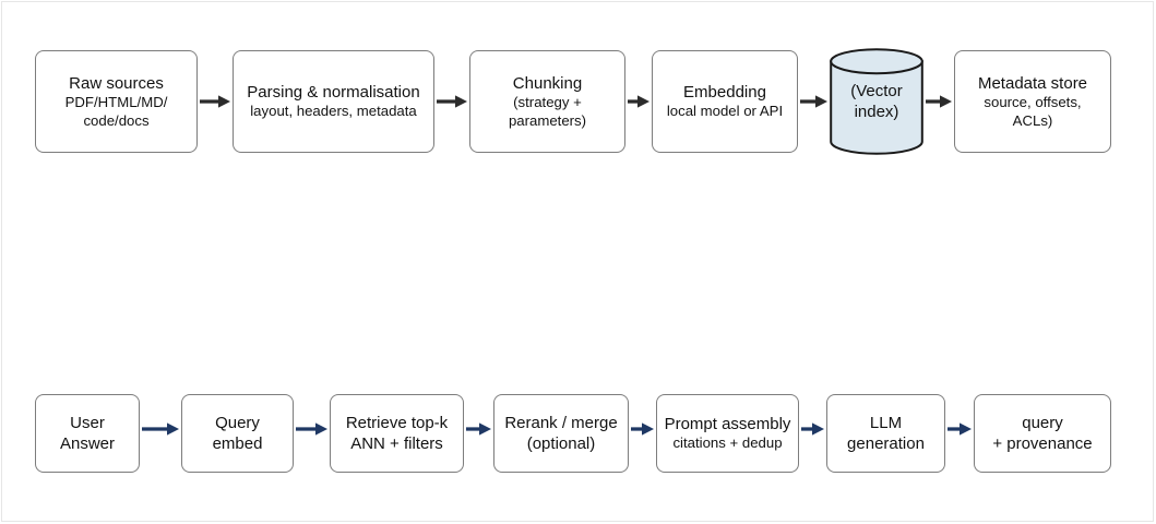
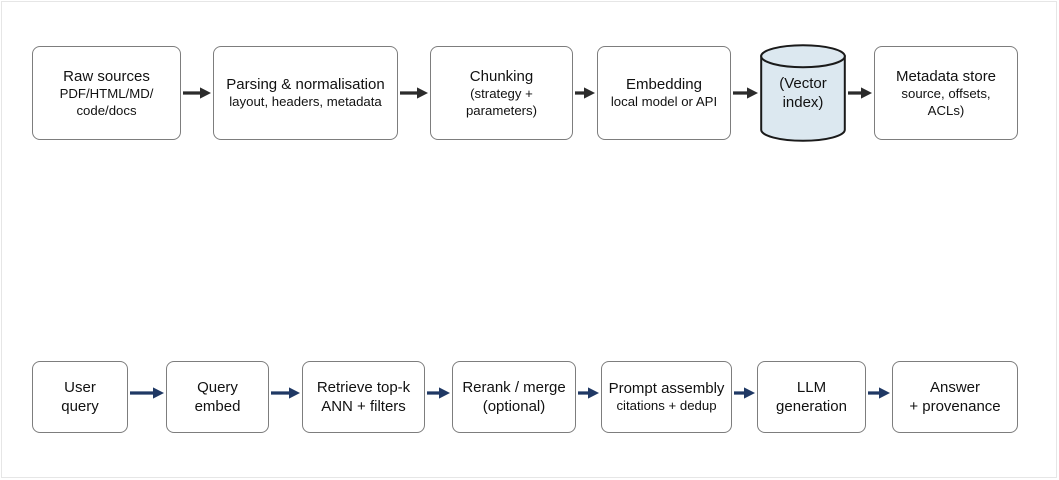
  Raw sources
  PDF/HTML/MD/
  code/docs
  Parsing & normalisation
  layout, headers, metadata
  Chunking
  (strategy +
  parameters)
  Embedding
  local model or API
  (Vector
  index)
  Metadata store
  source, offsets,
  ACLs)
  User
- Answer
+ query
  Query
  embed
  Retrieve top-k
  ANN + filters
  Rerank / merge
  (optional)
  Prompt assembly
  citations + dedup
  LLM
  generation
- query
+ Answer
  + provenance
